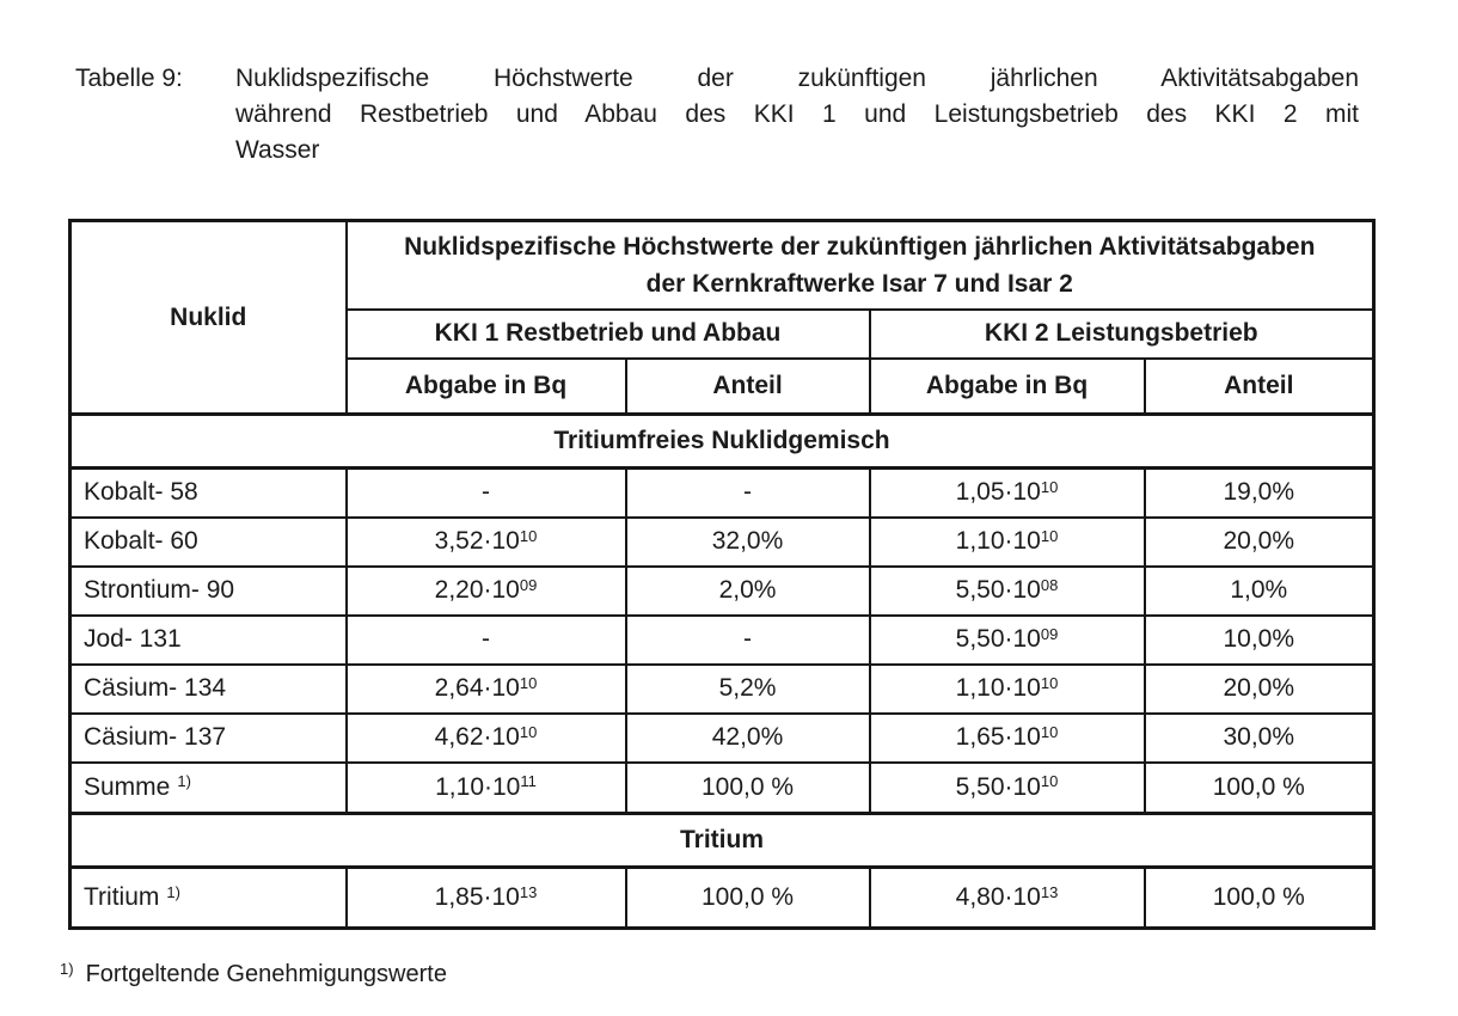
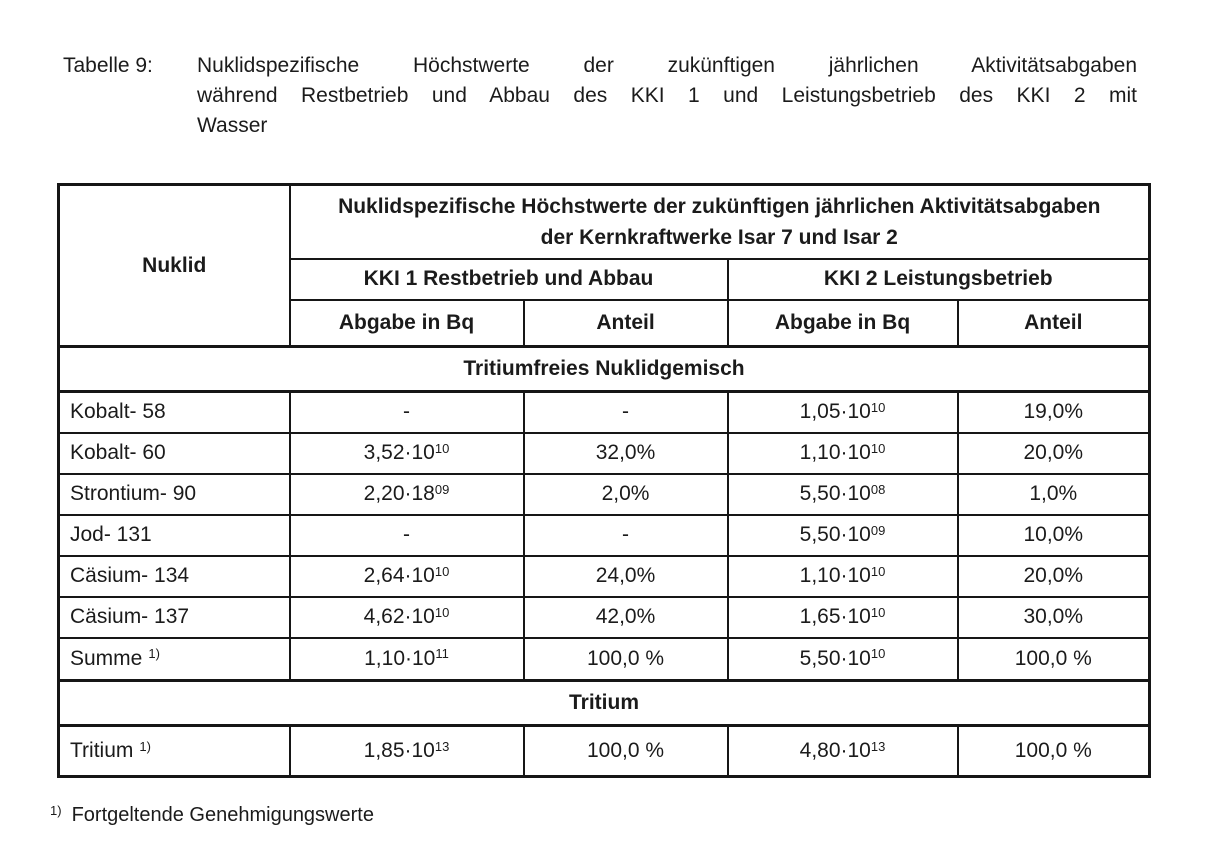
  Tabelle 9:
  Nuklidspezifische Höchstwerte der zukünftigen jährlichen Aktivitätsabgaben
  während Restbetrieb und Abbau des KKI 1 und Leistungsbetrieb des KKI 2 mit
  Wasser
  Nuklid	Nuklidspezifische Höchstwerte der zukünftigen jährlichen Aktivitätsabgaben der Kernkraftwerke Isar 7 und Isar 2
  KKI 1 Restbetrieb und Abbau	KKI 2 Leistungsbetrieb
  Abgabe in Bq	Anteil	Abgabe in Bq	Anteil
  Tritiumfreies Nuklidgemisch
  Kobalt- 58	-	-	1,05·1010	19,0%
  Kobalt- 60	3,52·1010	32,0%	1,10·1010	20,0%
- Strontium- 90	2,20·1009	2,0%	5,50·1008	1,0%
+ Strontium- 90	2,20·1809	2,0%	5,50·1008	1,0%
  Jod- 131	-	-	5,50·1009	10,0%
- Cäsium- 134	2,64·1010	5,2%	1,10·1010	20,0%
+ Cäsium- 134	2,64·1010	24,0%	1,10·1010	20,0%
  Cäsium- 137	4,62·1010	42,0%	1,65·1010	30,0%
  Summe 1)	1,10·1011	100,0 %	5,50·1010	100,0 %
  Tritium
  Tritium 1)	1,85·1013	100,0 %	4,80·1013	100,0 %
  1) Fortgeltende Genehmigungswerte
